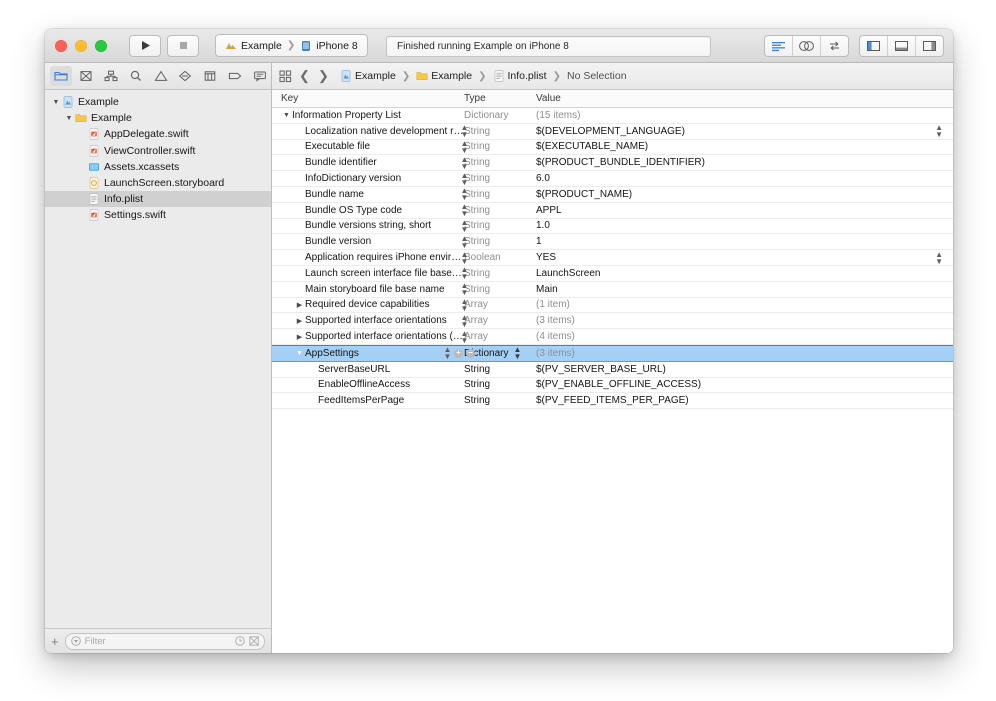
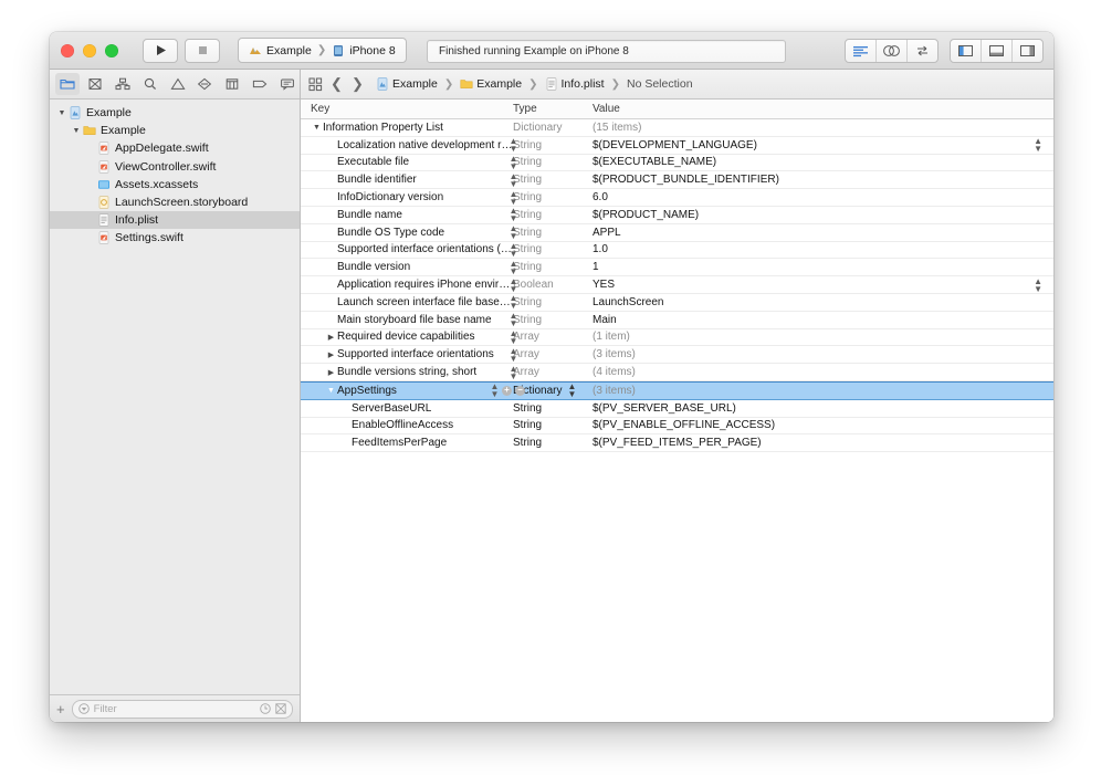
  Example
  ❯
  iPhone 8
  Finished running Example on iPhone 8
  Example
  Example
  AppDelegate.swift
  ViewController.swift
  Assets.xcassets
  LaunchScreen.storyboard
  Info.plist
  Settings.swift
  +
  Filter
  ❮
  ❯
  Example
  ❯
  Example
  ❯
  Info.plist
  ❯
  No Selection
  Key
  Type
  Value
  Information Property List
  Dictionary
  (15 items)
  Localization native development re…
  ▲
  ▼
  String
  $(DEVELOPMENT_LANGUAGE)
  ▲
  ▼
  Executable file
  ▲
  ▼
  String
  $(EXECUTABLE_NAME)
  Bundle identifier
  ▲
  ▼
  String
  $(PRODUCT_BUNDLE_IDENTIFIER)
  InfoDictionary version
  ▲
  ▼
  String
  6.0
  Bundle name
  ▲
  ▼
  String
  $(PRODUCT_NAME)
  Bundle OS Type code
  ▲
  ▼
  String
  APPL
- Bundle versions string, short
+ Supported interface orientations (i…
  ▲
  ▼
  String
  1.0
  Bundle version
  ▲
  ▼
  String
  1
  Application requires iPhone enviro…
  ▲
  ▼
  Boolean
  YES
  ▲
  ▼
  Launch screen interface file base…
  ▲
  ▼
  String
  LaunchScreen
  Main storyboard file base name
  ▲
  ▼
  String
  Main
  Required device capabilities
  ▲
  ▼
  Array
  (1 item)
  Supported interface orientations
  ▲
  ▼
  Array
  (3 items)
- Supported interface orientations (i…
+ Bundle versions string, short
  ▲
  ▼
  Array
  (4 items)
  AppSettings
  ▲
  ▼
  +
  −
  ctionary
  ▲
  ▼
  (3 items)
  ServerBaseURL
  String
  $(PV_SERVER_BASE_URL)
  EnableOfflineAccess
  String
  $(PV_ENABLE_OFFLINE_ACCESS)
  FeedItemsPerPage
  String
  $(PV_FEED_ITEMS_PER_PAGE)
